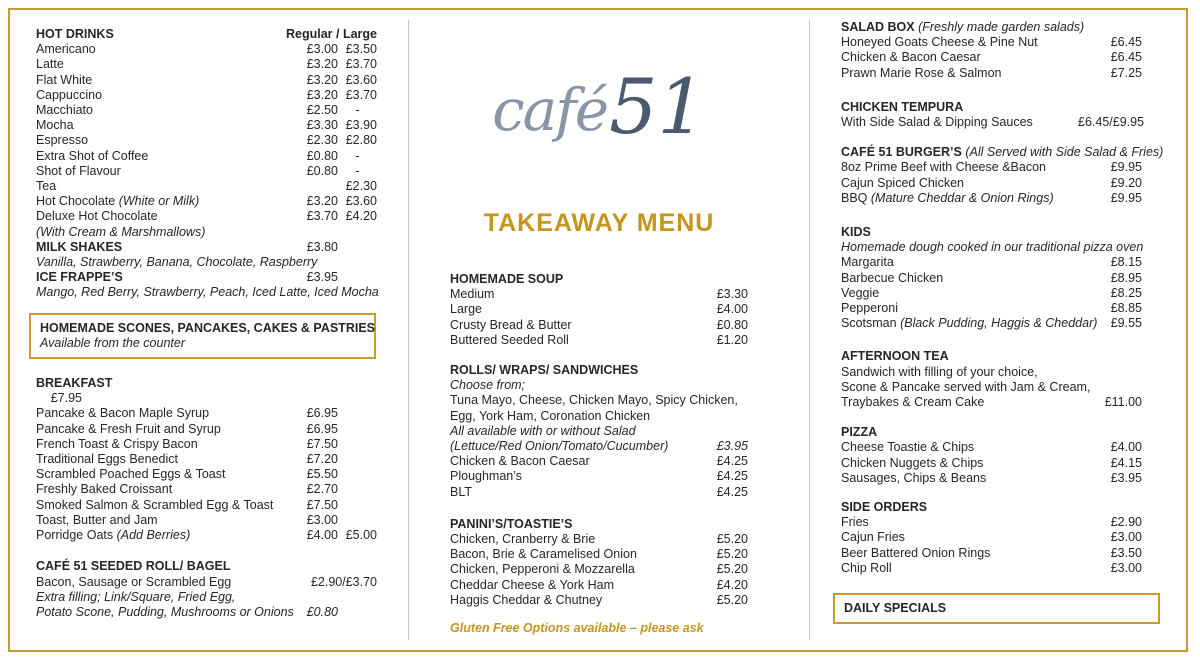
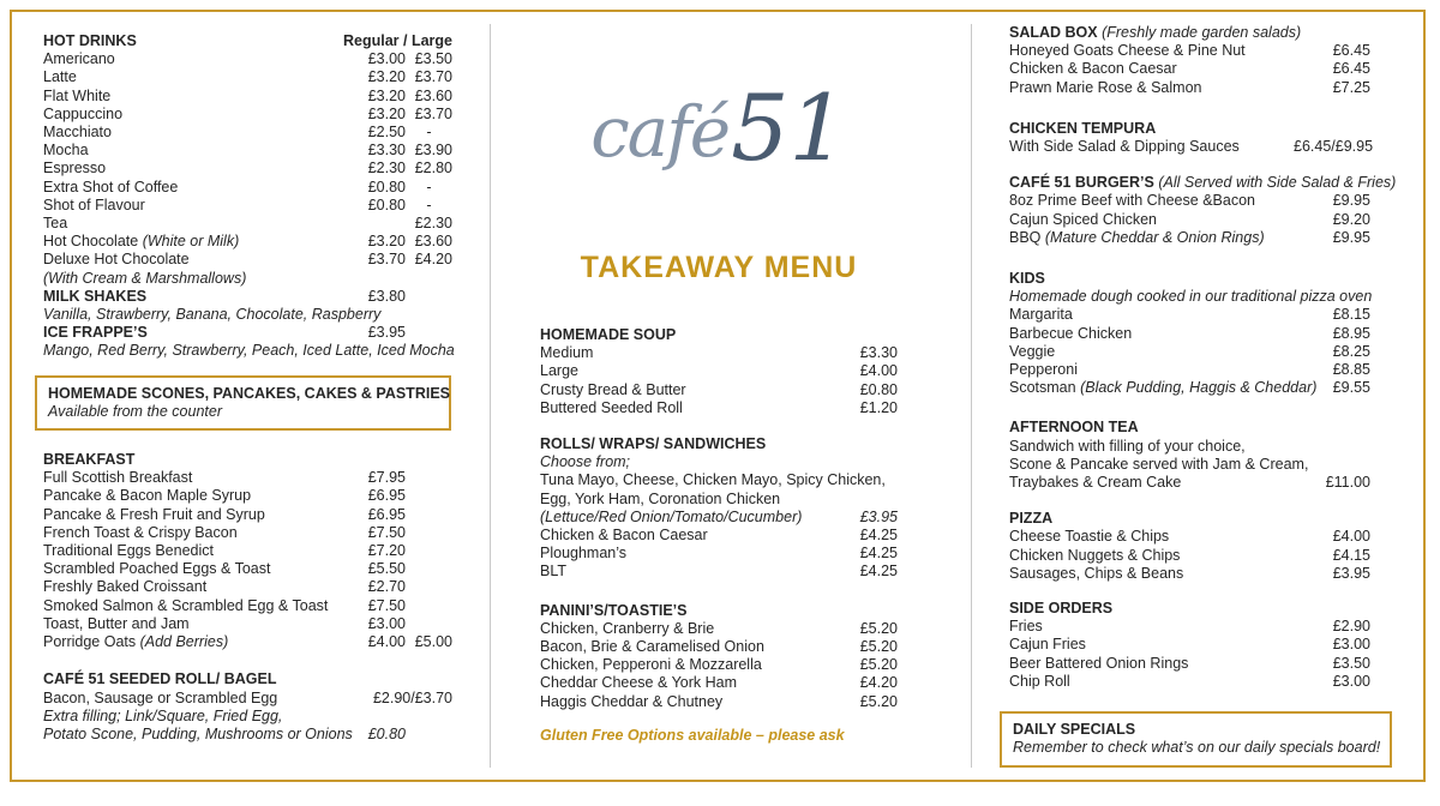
  HOT DRINKS
  Regular / Large
  Americano
  £3.00
  £3.50
  Latte
  £3.20
  £3.70
  Flat White
  £3.20
  £3.60
  Cappuccino
  £3.20
  £3.70
  Macchiato
  £2.50
  -
  Mocha
  £3.30
  £3.90
  Espresso
  £2.30
  £2.80
  Extra Shot of Coffee
  £0.80
  -
  Shot of Flavour
  £0.80
  -
  Tea
  £2.30
  Hot Chocolate (White or Milk)
  £3.20
  £3.60
  Deluxe Hot Chocolate
  £3.70
  £4.20
  (With Cream & Marshmallows)
  MILK SHAKES
  £3.80
  Vanilla, Strawberry, Banana, Chocolate, Raspberry
  ICE FRAPPE’S
  £3.95
  Mango, Red Berry, Strawberry, Peach, Iced Latte, Iced Mocha
  HOMEMADE SCONES, PANCAKES, CAKES & PASTRIES
  Available from the counter
  BREAKFAST
+ Full Scottish Breakfast
  £7.95
  Pancake & Bacon Maple Syrup
  £6.95
  Pancake & Fresh Fruit and Syrup
  £6.95
  French Toast & Crispy Bacon
  £7.50
  Traditional Eggs Benedict
  £7.20
  Scrambled Poached Eggs & Toast
  £5.50
  Freshly Baked Croissant
  £2.70
  Smoked Salmon & Scrambled Egg & Toast
  £7.50
  Toast, Butter and Jam
  £3.00
  Porridge Oats (Add Berries)
  £4.00
  £5.00
  CAFÉ 51 SEEDED ROLL/ BAGEL
  Bacon, Sausage or Scrambled Egg
  £2.90/£3.70
  Extra filling; Link/Square, Fried Egg,
  Potato Scone, Pudding, Mushrooms or Onions
  £0.80
  café
  51
  TAKEAWAY MENU
  HOMEMADE SOUP
  Medium
  £3.30
  Large
  £4.00
  Crusty Bread & Butter
  £0.80
  Buttered Seeded Roll
  £1.20
  ROLLS/ WRAPS/ SANDWICHES
  Choose from;
  Tuna Mayo, Cheese, Chicken Mayo, Spicy Chicken,
  Egg, York Ham, Coronation Chicken
- All available with or without Salad
  (Lettuce/Red Onion/Tomato/Cucumber)
  £3.95
  Chicken & Bacon Caesar
  £4.25
  Ploughman’s
  £4.25
  BLT
  £4.25
  PANINI’S/TOASTIE’S
  Chicken, Cranberry & Brie
  £5.20
  Bacon, Brie & Caramelised Onion
  £5.20
  Chicken, Pepperoni & Mozzarella
  £5.20
  Cheddar Cheese & York Ham
  £4.20
  Haggis Cheddar & Chutney
  £5.20
  Gluten Free Options available – please ask
  SALAD BOX
  (Freshly made garden salads)
  Honeyed Goats Cheese & Pine Nut
  £6.45
  Chicken & Bacon Caesar
  £6.45
  Prawn Marie Rose & Salmon
  £7.25
  CHICKEN TEMPURA
  With Side Salad & Dipping Sauces
  £6.45/£9.95
  CAFÉ 51 BURGER’S
  (All Served with Side Salad & Fries)
  8oz Prime Beef with Cheese &Bacon
  £9.95
  Cajun Spiced Chicken
  £9.20
  BBQ (Mature Cheddar & Onion Rings)
  £9.95
  KIDS
  Homemade dough cooked in our traditional pizza oven
  Margarita
  £8.15
  Barbecue Chicken
  £8.95
  Veggie
  £8.25
  Pepperoni
  £8.85
  Scotsman (Black Pudding, Haggis & Cheddar)
  £9.55
  AFTERNOON TEA
  Sandwich with filling of your choice,
  Scone & Pancake served with Jam & Cream,
  Traybakes & Cream Cake
  £11.00
  PIZZA
  Cheese Toastie & Chips
  £4.00
  Chicken Nuggets & Chips
  £4.15
  Sausages, Chips & Beans
  £3.95
  SIDE ORDERS
  Fries
  £2.90
  Cajun Fries
  £3.00
  Beer Battered Onion Rings
  £3.50
  Chip Roll
  £3.00
  DAILY SPECIALS
+ Remember to check what’s on our daily specials board!
